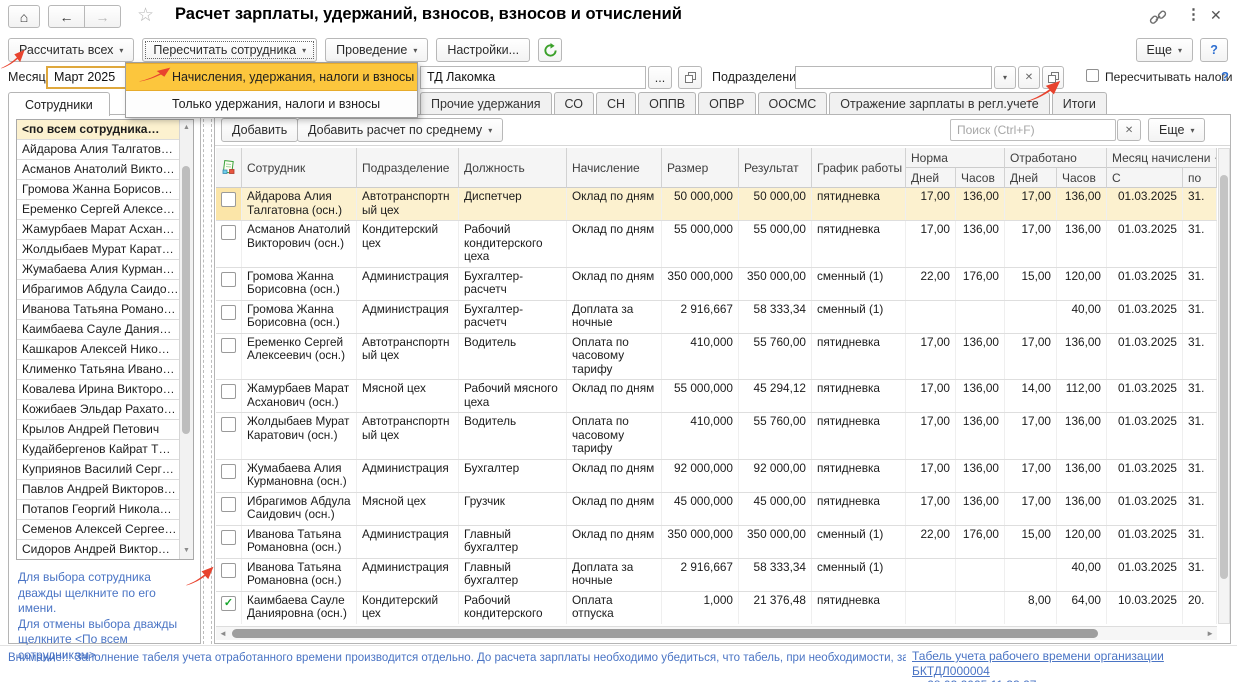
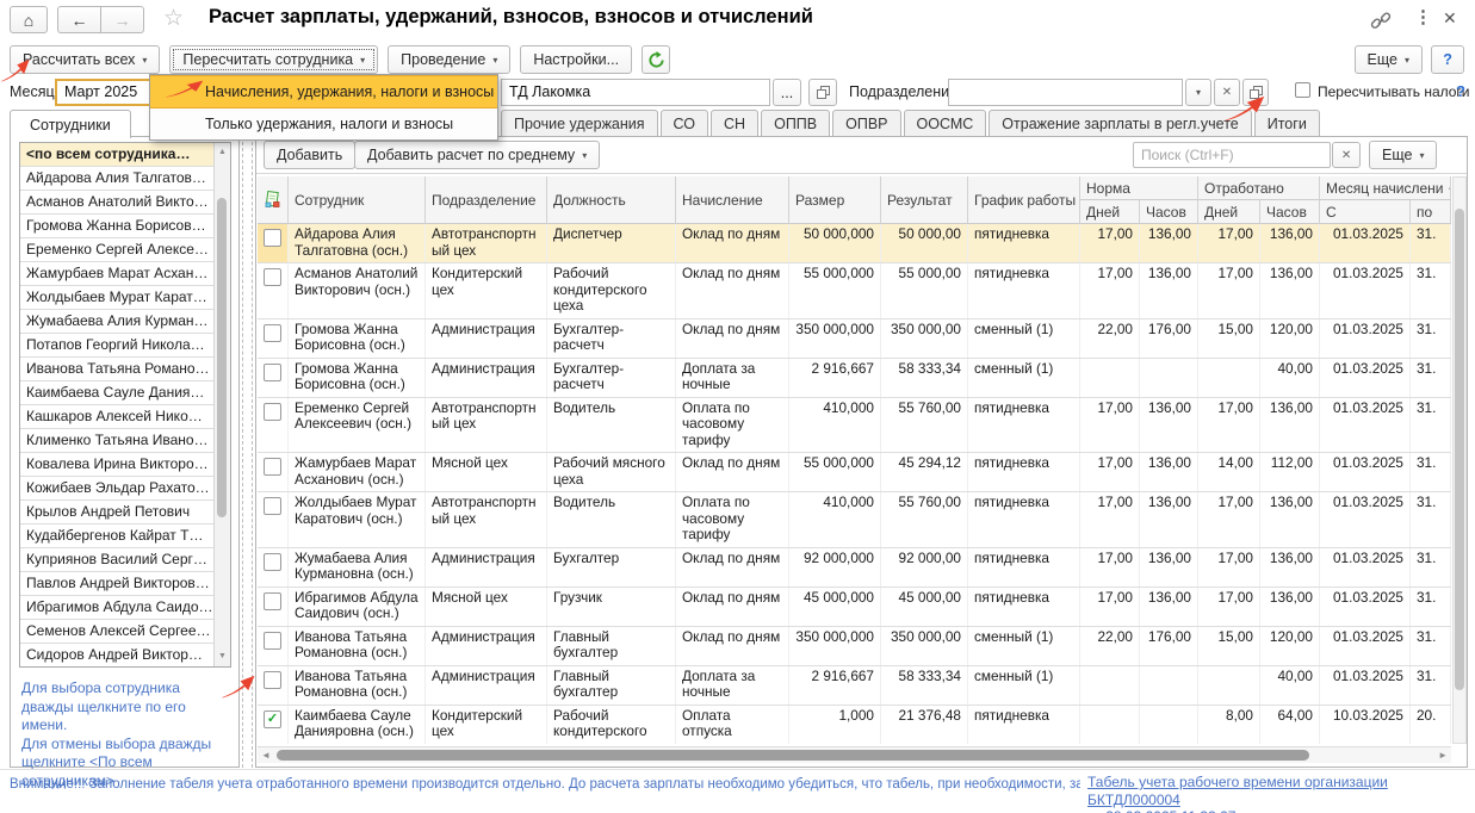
  ⌂
  ←
  →
  ☆
  Расчет зарплаты, удержаний, взносов, взносов и отчислений
  ⋮
  ✕
  Рассчитать всех
  ▾
  Пересчитать сотрудника
  ▾
  Проведение
  ▾
  Настройки...
  Еще
  ▾
  ?
  Месяц
  Март 2025
  ТД Лакомка
  ...
  Подразделени
  ▾
  ✕
  Пересчитывать налоги
  ?
  Сотрудники
  Прочие удержания
  СО
  СН
  ОППВ
  ОПВР
  ООСМС
  Отражение зарплаты в регл.учете
  Итоги
  <по всем сотрудника…
  Айдарова Алия Талгатов…
  Асманов Анатолий Викто…
  Громова Жанна Борисов…
  Еременко Сергей Алексе…
  Жамурбаев Марат Асхан…
  Жолдыбаев Мурат Карат…
  Жумабаева Алия Курман…
- Ибрагимов Абдула Саидо…
+ Потапов Георгий Никола…
  Иванова Татьяна Романо…
  Каимбаева Сауле Дания…
  Кашкаров Алексей Нико…
  Клименко Татьяна Ивано…
  Ковалева Ирина Викторо…
  Кожибаев Эльдар Рахато…
  Крылов Андрей Петович
  Кудайбергенов Кайрат Т…
  Куприянов Василий Серг…
  Павлов Андрей Викторов…
- Потапов Георгий Никола…
+ Ибрагимов Абдула Саидо…
  Семенов Алексей Сергее…
  Сидоров Андрей Виктор…
  Для выбора сотрудника дважды щелкните по его имени.
  Для отмены выбора дважды щелкните <По всем сотрудникам>
  Добавить
  Добавить расчет по среднему
  ▾
  Поиск (Ctrl+F)
  ✕
  Еще
  ▾
  Сотрудник
  Подразделение
  Должность
  Начисление
  Размер
  Результат
  График работы
  Норма
  Отработано
  Месяц начислени
  Дней
  Часов
  Дней
  Часов
  С
  по
  Айдарова Алия Талгатовна (осн.)
  Автотранспортный цех
  Диспетчер
  Оклад по дням
  50 000,000
  50 000,00
  пятидневка
  17,00
  136,00
  17,00
  136,00
  01.03.2025
  31.
  Асманов Анатолий Викторович (осн.)
  Кондитерский цех
  Рабочий кондитерского цеха
  Оклад по дням
  55 000,000
  55 000,00
  пятидневка
  17,00
  136,00
  17,00
  136,00
  01.03.2025
  31.
  Громова Жанна Борисовна (осн.)
  Администрация
  Бухгалтер-расчетч
  Оклад по дням
  350 000,000
  350 000,00
  сменный (1)
  22,00
  176,00
  15,00
  120,00
  01.03.2025
  31.
  Громова Жанна Борисовна (осн.)
  Администрация
  Бухгалтер-расчетч
  Доплата за ночные
  2 916,667
  58 333,34
  сменный (1)
  40,00
  01.03.2025
  31.
  Еременко Сергей Алексеевич (осн.)
  Автотранспортный цех
  Водитель
  Оплата по часовому тарифу
  410,000
  55 760,00
  пятидневка
  17,00
  136,00
  17,00
  136,00
  01.03.2025
  31.
  Жамурбаев Марат Асханович (осн.)
  Мясной цех
  Рабочий мясного цеха
  Оклад по дням
  55 000,000
  45 294,12
  пятидневка
  17,00
  136,00
  14,00
  112,00
  01.03.2025
  31.
  Жолдыбаев Мурат Каратович (осн.)
  Автотранспортный цех
  Водитель
  Оплата по часовому тарифу
  410,000
  55 760,00
  пятидневка
  17,00
  136,00
  17,00
  136,00
  01.03.2025
  31.
  Жумабаева Алия Курмановна (осн.)
  Администрация
  Бухгалтер
  Оклад по дням
  92 000,000
  92 000,00
  пятидневка
  17,00
  136,00
  17,00
  136,00
  01.03.2025
  31.
  Ибрагимов Абдула Саидович (осн.)
  Мясной цех
  Грузчик
  Оклад по дням
  45 000,000
  45 000,00
  пятидневка
  17,00
  136,00
  17,00
  136,00
  01.03.2025
  31.
  Иванова Татьяна Романовна (осн.)
  Администрация
  Главный бухгалтер
  Оклад по дням
  350 000,000
  350 000,00
  сменный (1)
  22,00
  176,00
  15,00
  120,00
  01.03.2025
  31.
  Иванова Татьяна Романовна (осн.)
  Администрация
  Главный бухгалтер
  Доплата за ночные
  2 916,667
  58 333,34
  сменный (1)
  40,00
  01.03.2025
  31.
  ✓
  Каимбаева Сауле Данияровна (осн.)
  Кондитерский цех
  Рабочий кондитерского
  Оплата отпуска
  1,000
  21 376,48
  пятидневка
  8,00
  64,00
  10.03.2025
  20.
  ◄
  ►
  Начисления, удержания, налоги и взносы
  Только удержания, налоги и взносы
  Внимание!!! Заполнение табеля учета отработанного времени производится отдельно. До расчета зарплаты необходимо убедиться, что табель, при необходимости, за
  Табель учета рабочего времени организации БКТДЛ000004
